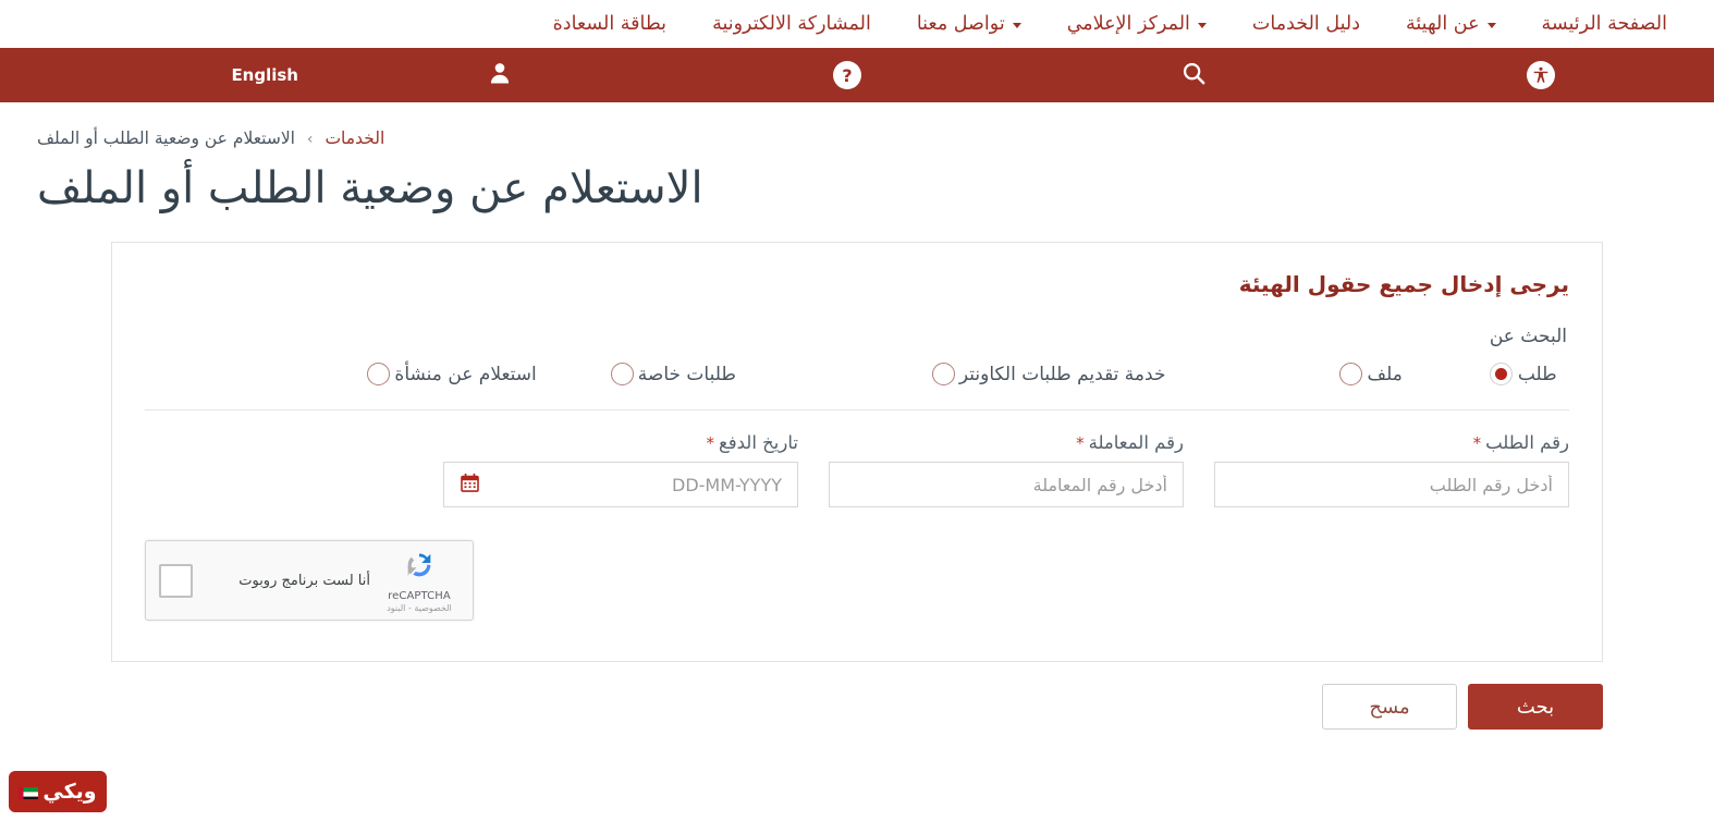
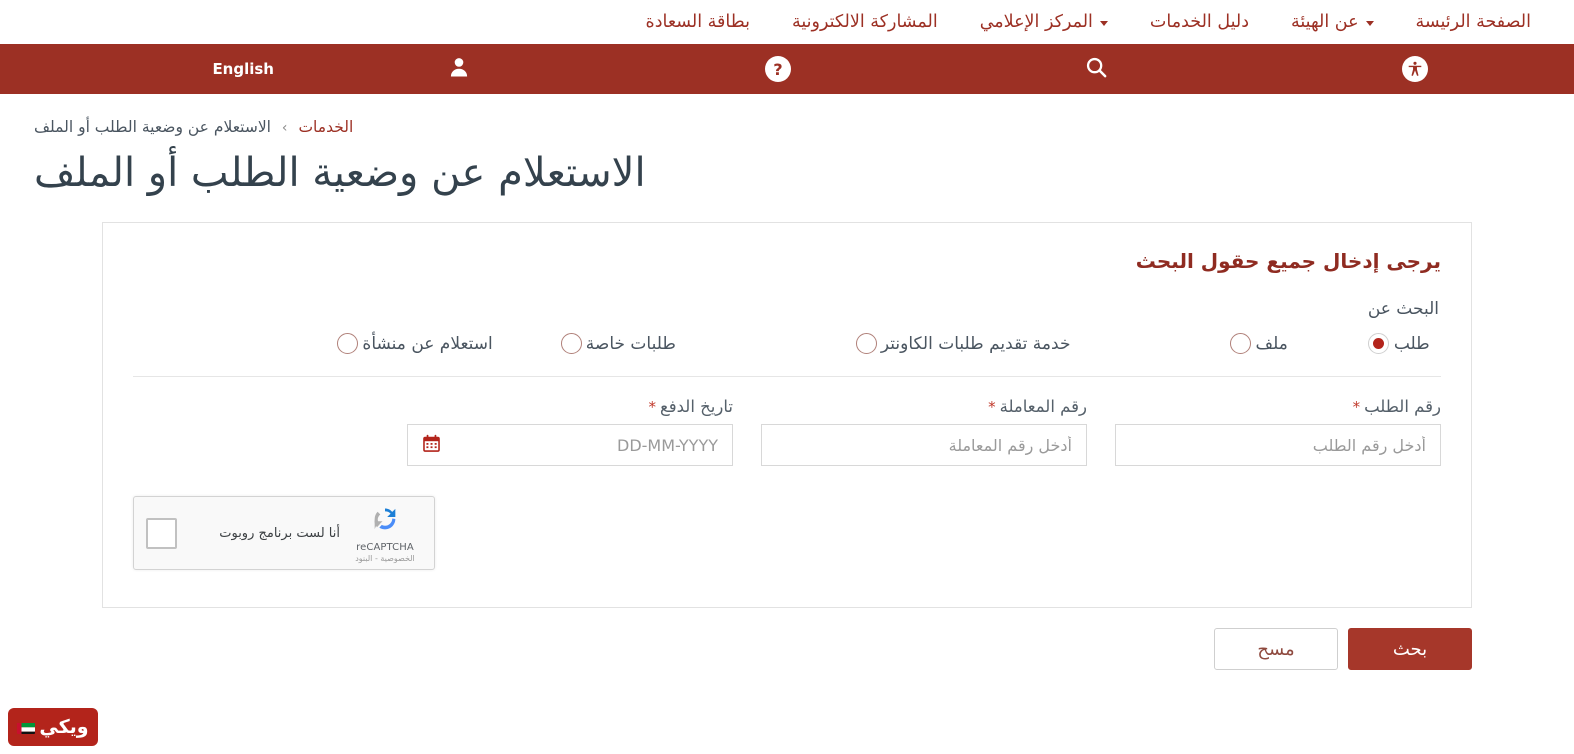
  الصفحة الرئيسة
  عن الهيئة
  دليل الخدمات
  المركز الإعلامي
- تواصل معنا
  المشاركة الالكترونية
  بطاقة السعادة
  ?
  English
  الخدمات › الاستعلام عن وضعية الطلب أو الملف
  الاستعلام عن وضعية الطلب أو الملف
- يرجى إدخال جميع حقول الهيئة
+ يرجى إدخال جميع حقول البحث
  البحث عن
  طلب
  ملف
  خدمة تقديم طلبات الكاونتر
  طلبات خاصة
  استعلام عن منشأة
  رقم الطلب*
  رقم المعاملة*
  تاريخ الدفع*
  DD-MM-YYYY
  أنا لست برنامج روبوت
  reCAPTCHA
  الخصوصية - البنود
  بحث
  مسح
  ويكي
